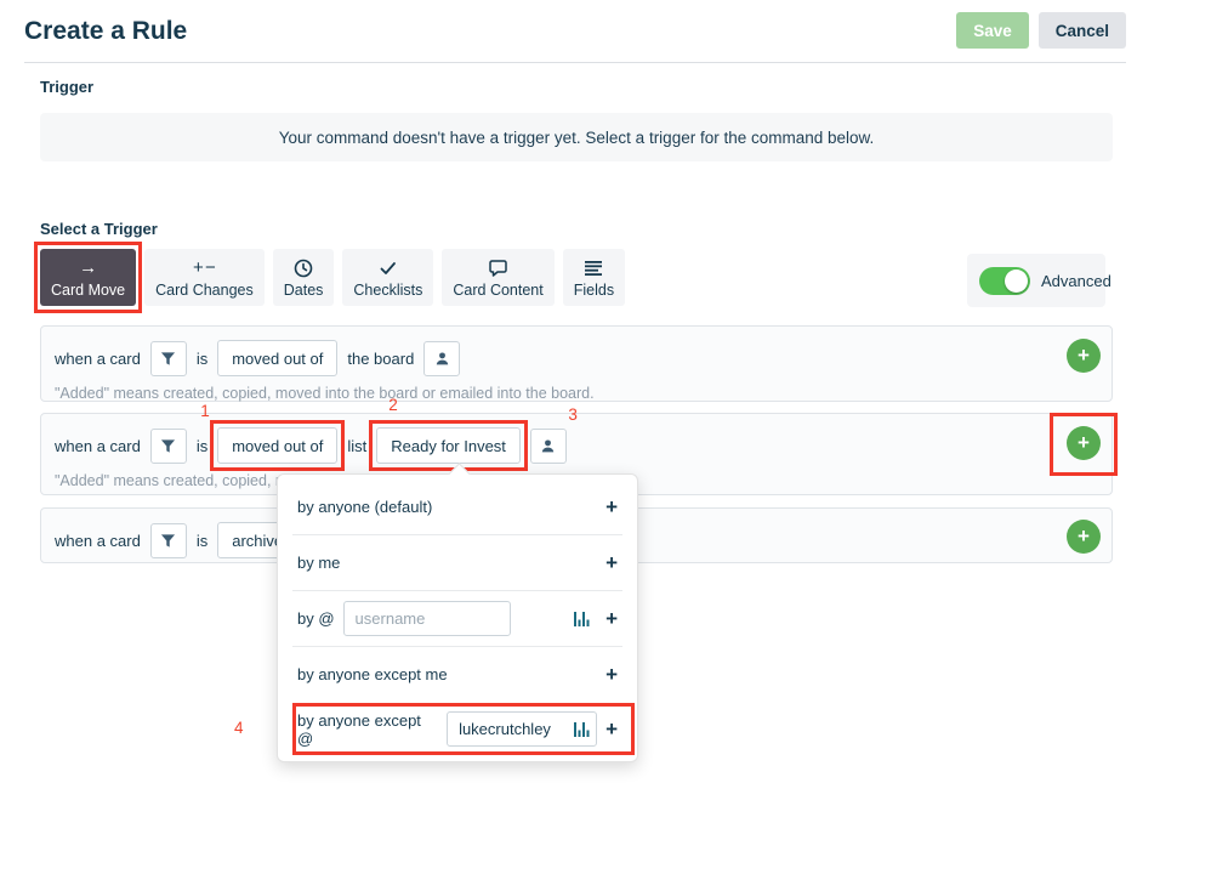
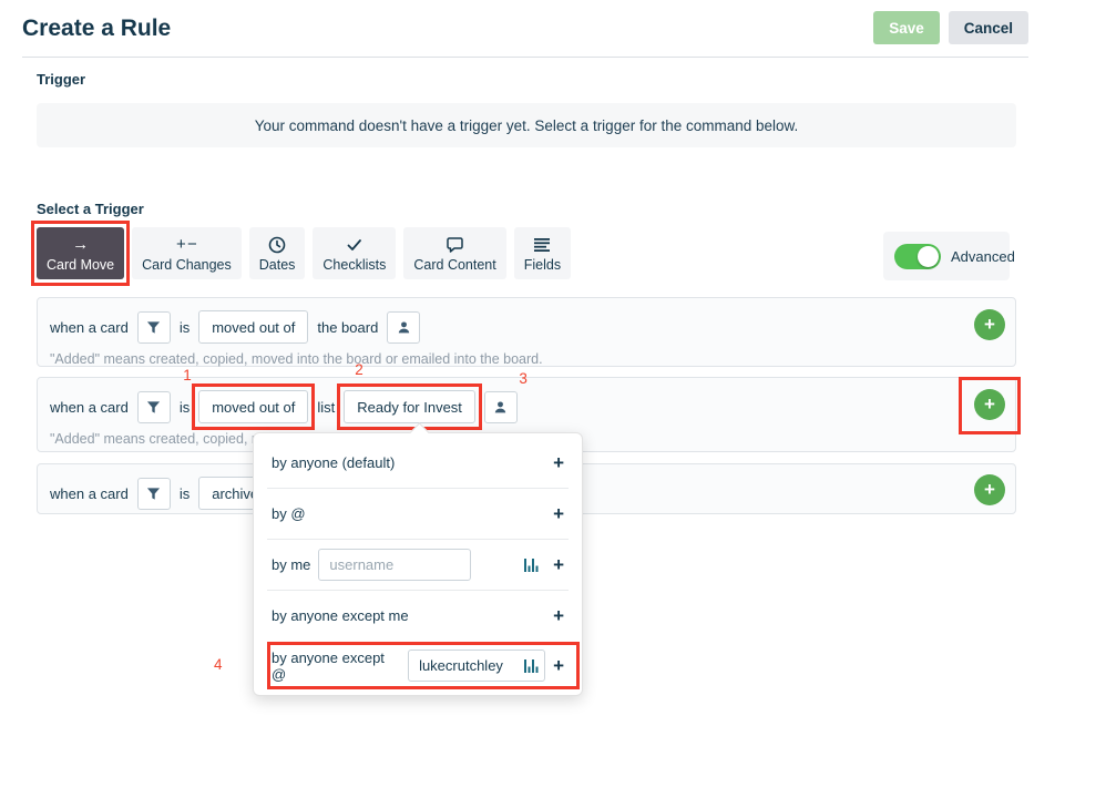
  Create a Rule
  Save
  Cancel
  Trigger
  Your command doesn't have a trigger yet. Select a trigger for the command below.
  Select a Trigger
  →
  Card Move
  + −
  Card Changes
  Dates
  Checklists
  Card Content
  Fields
  Advanced
  when a card
  is
  moved out of
  the board
  "Added" means created, copied, moved into the board or emailed into the board.
  +
  when a card
  is
  1
  moved out of
  list
  2
  Ready for Invest
  3
  +
  when a card
  is
  archiv
  +
  by anyone (default)
  +
- by me
+ by @
  +
- by @
+ by me
  username
  +
  by anyone except me
  +
  4
  by anyone except @
  lukecrutchley
  +
